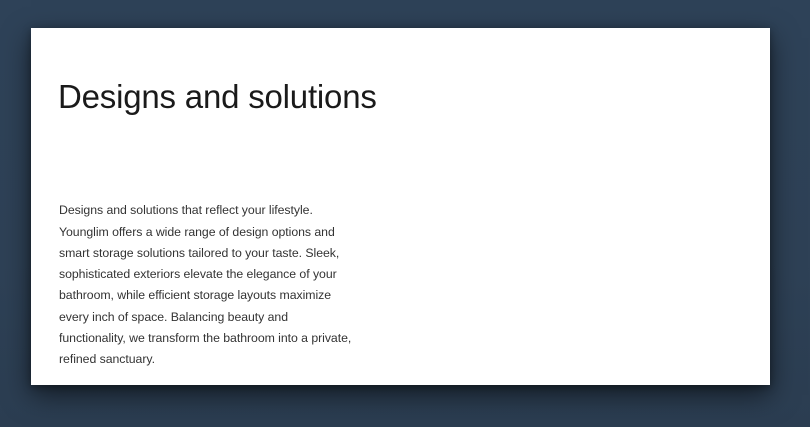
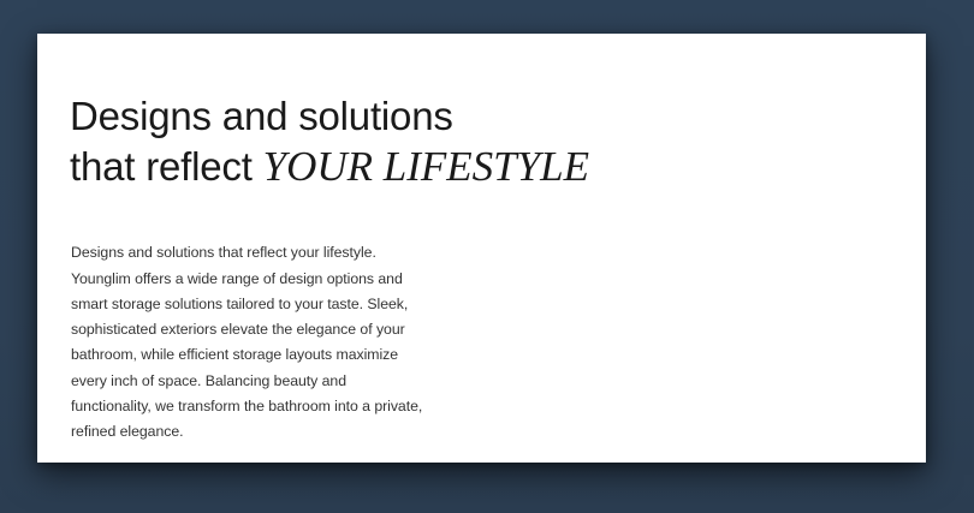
  Designs and solutions
+ that reflect YOUR LIFESTYLE
- Designs and solutions that reflect your lifestyle. Younglim offers a wide range of design options and smart storage solutions tailored to your taste. Sleek, sophisticated exteriors elevate the elegance of your bathroom, while efficient storage layouts maximize every inch of space. Balancing beauty and functionality, we transform the bathroom into a private, refined sanctuary.
+ Designs and solutions that reflect your lifestyle. Younglim offers a wide range of design options and smart storage solutions tailored to your taste. Sleek, sophisticated exteriors elevate the elegance of your bathroom, while efficient storage layouts maximize every inch of space. Balancing beauty and functionality, we transform the bathroom into a private, refined elegance.
